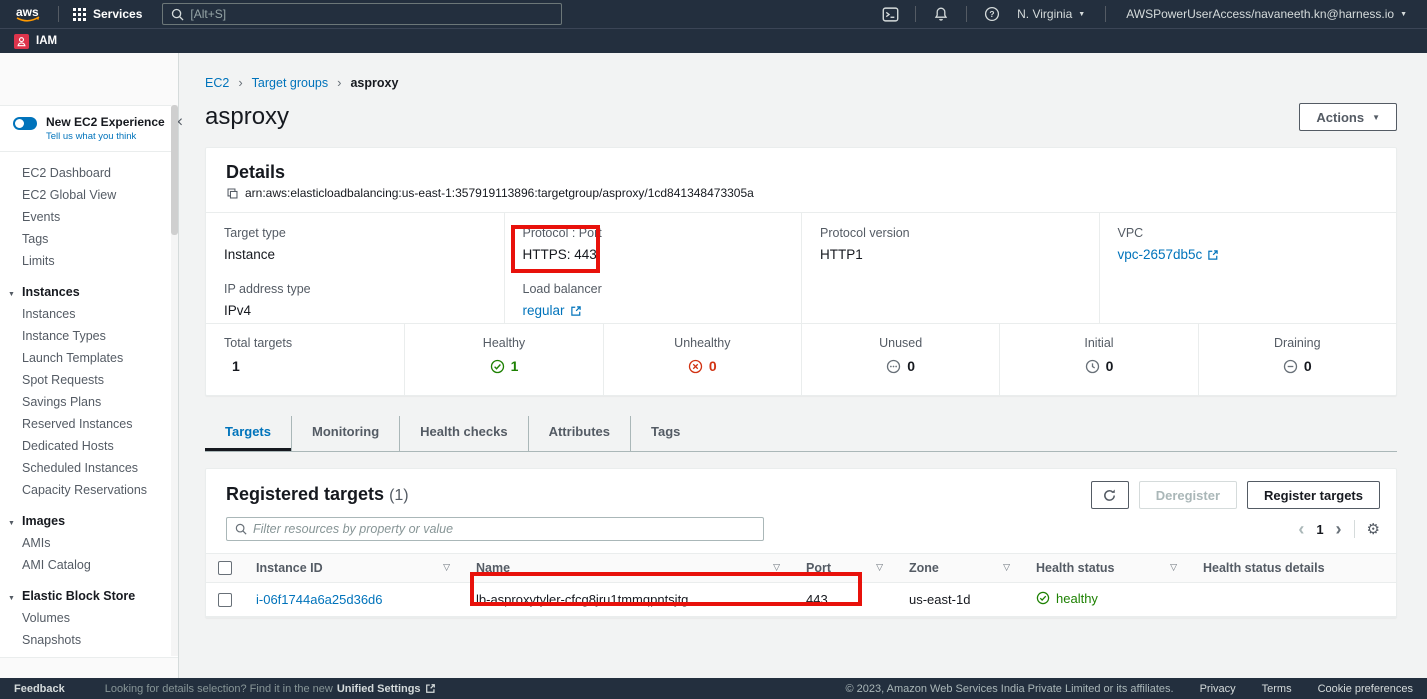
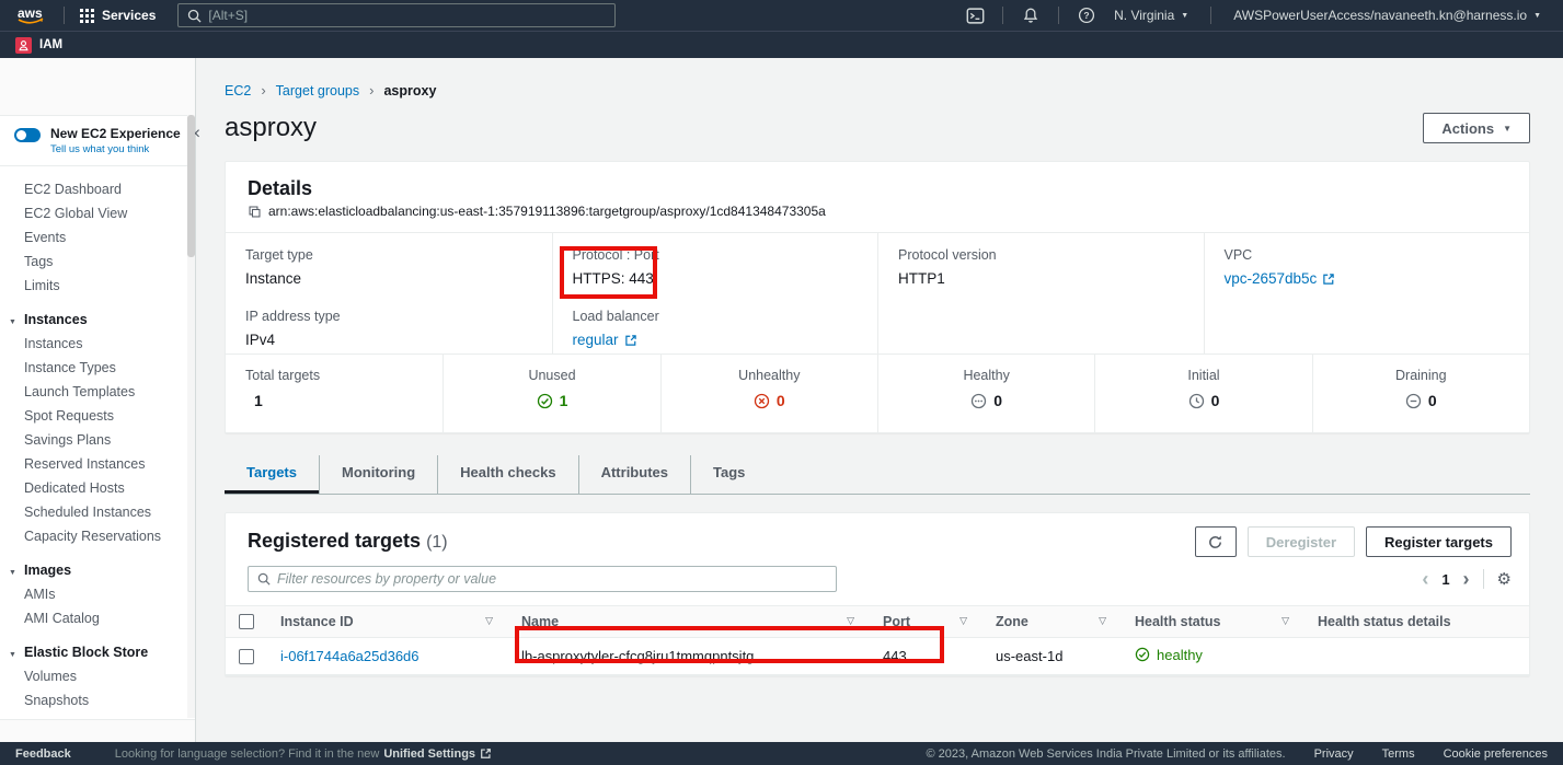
  aws
  Services
  [Alt+S]
  ?
  N. Virginia
  AWSPowerUserAccess/navaneeth.kn@harness.io
  IAM
  New EC2 Experience
  Tell us what you think
  ×
  EC2 Dashboard
  EC2 Global View
  Events
  Tags
  Limits
  Instances
  Instances
  Instance Types
  Launch Templates
  Spot Requests
  Savings Plans
  Reserved Instances
  Dedicated Hosts
  Scheduled Instances
  Capacity Reservations
  Images
  AMIs
  AMI Catalog
  Elastic Block Store
  Volumes
  Snapshots
  EC2
  ›
  Target groups
  ›
  asproxy
  asproxy
  Actions
  ▼
  Details
  arn:aws:elasticloadbalancing:us-east-1:357919113896:targetgroup/asproxy/1cd841348473305a
  Target type
  Instance
  IP address type
  IPv4
  Protocol : Port
  HTTPS: 443
  Load balancer
  regular
  Protocol version
  HTTP1
  VPC
  vpc-2657db5c
  Total targets
  1
- Healthy
+ Unused
  1
  Unhealthy
  0
- Unused
+ Healthy
  0
  Initial
  0
  Draining
  0
  Targets
  Monitoring
  Health checks
  Attributes
  Tags
  Registered targets (1)
  Deregister
  Register targets
  Filter resources by property or value
  ‹
  1
  ›
  ⚙
  	Instance ID ▽	Name ▽	Port ▽	Zone ▽	Health status ▽	Health status details
  	i-06f1744a6a25d36d6	lb-asproxytyler-cfcg8jru1tmmqpntsjtg	443	us-east-1d	healthy
  Feedback
- Looking for details selection? Find it in the new
+ Looking for language selection? Find it in the new
  Unified Settings
  © 2023, Amazon Web Services India Private Limited or its affiliates.
  Privacy
  Terms
  Cookie preferences
